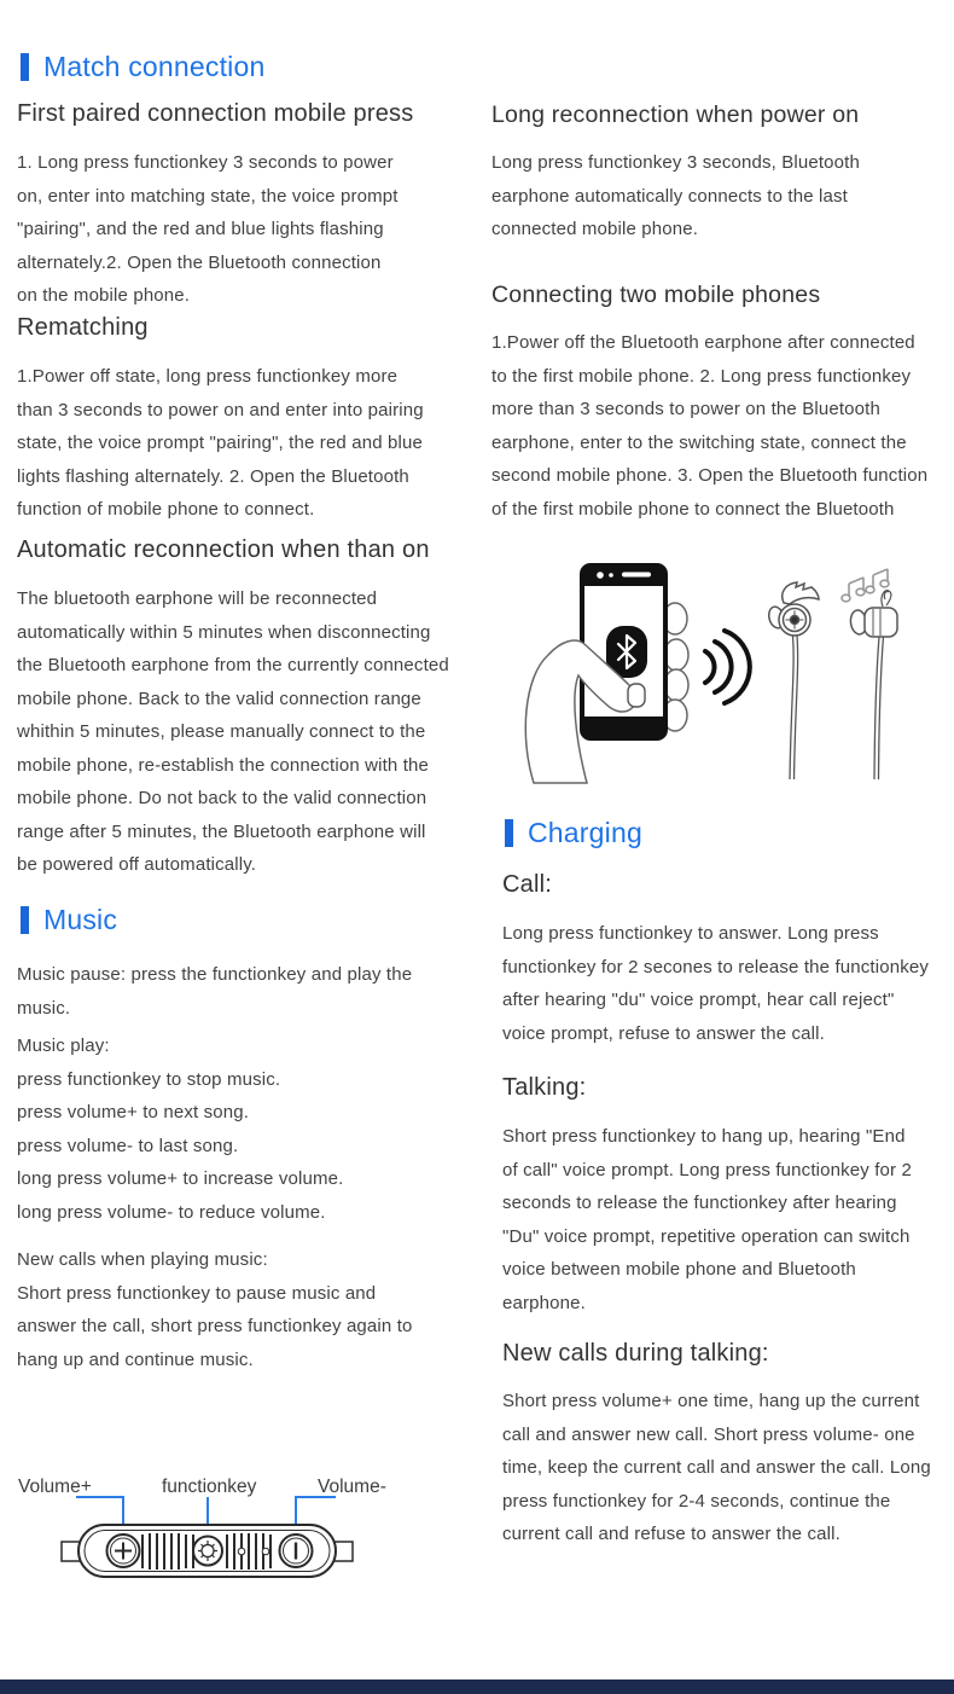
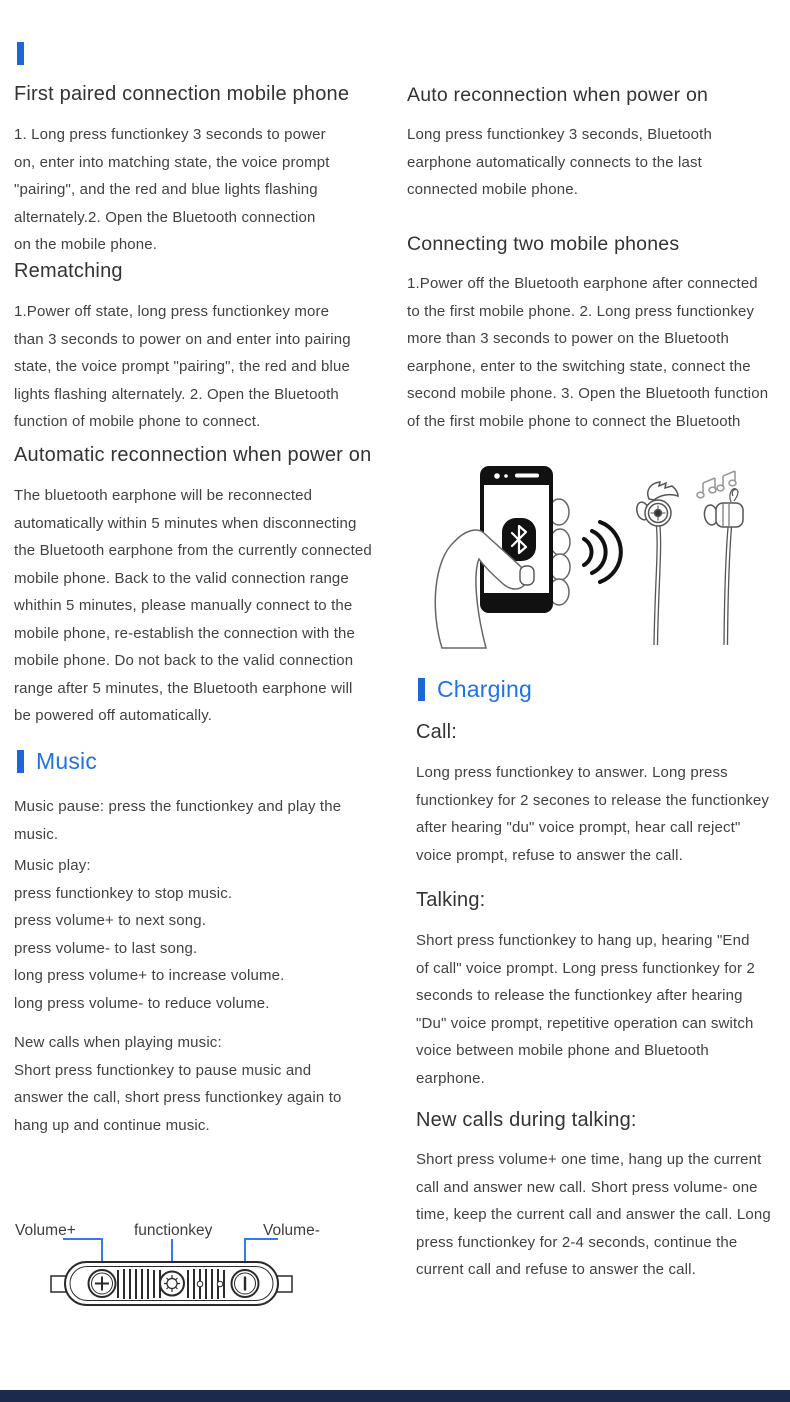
- Match connection
- First paired connection mobile press
+ First paired connection mobile phone
  1. Long press functionkey 3 seconds to power
  on, enter into matching state, the voice prompt
  "pairing", and the red and blue lights flashing
  alternately.2. Open the Bluetooth connection
  on the mobile phone.
  Rematching
  1.Power off state, long press functionkey more
  than 3 seconds to power on and enter into pairing
  state, the voice prompt "pairing", the red and blue
  lights flashing alternately. 2. Open the Bluetooth
  function of mobile phone to connect.
- Automatic reconnection when than on
+ Automatic reconnection when power on
  The bluetooth earphone will be reconnected
  automatically within 5 minutes when disconnecting
  the Bluetooth earphone from the currently connected
  mobile phone. Back to the valid connection range
  whithin 5 minutes, please manually connect to the
  mobile phone, re-establish the connection with the
  mobile phone. Do not back to the valid connection
  range after 5 minutes, the Bluetooth earphone will
  be powered off automatically.
  Music
  Music pause: press the functionkey and play the
  music.
  Music play:
  press functionkey to stop music.
  press volume+ to next song.
  press volume- to last song.
  long press volume+ to increase volume.
  long press volume- to reduce volume.
  New calls when playing music:
  Short press functionkey to pause music and
  answer the call, short press functionkey again to
  hang up and continue music.
  Volume+
  functionkey
  Volume-
- Long reconnection when power on
+ Auto reconnection when power on
  Long press functionkey 3 seconds, Bluetooth
  earphone automatically connects to the last
  connected mobile phone.
  Connecting two mobile phones
  1.Power off the Bluetooth earphone after connected
  to the first mobile phone. 2. Long press functionkey
  more than 3 seconds to power on the Bluetooth
  earphone, enter to the switching state, connect the
  second mobile phone. 3. Open the Bluetooth function
  of the first mobile phone to connect the Bluetooth
  Charging
  Call:
  Long press functionkey to answer. Long press
  functionkey for 2 secones to release the functionkey
  after hearing "du" voice prompt, hear call reject"
  voice prompt, refuse to answer the call.
  Talking:
  Short press functionkey to hang up, hearing "End
  of call" voice prompt. Long press functionkey for 2
  seconds to release the functionkey after hearing
  "Du" voice prompt, repetitive operation can switch
  voice between mobile phone and Bluetooth
  earphone.
  New calls during talking:
  Short press volume+ one time, hang up the current
  call and answer new call. Short press volume- one
  time, keep the current call and answer the call. Long
  press functionkey for 2-4 seconds, continue the
  current call and refuse to answer the call.
